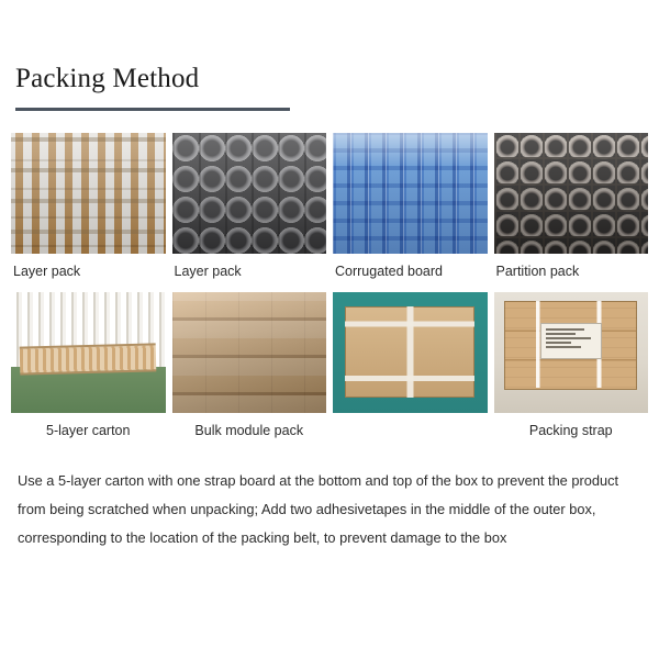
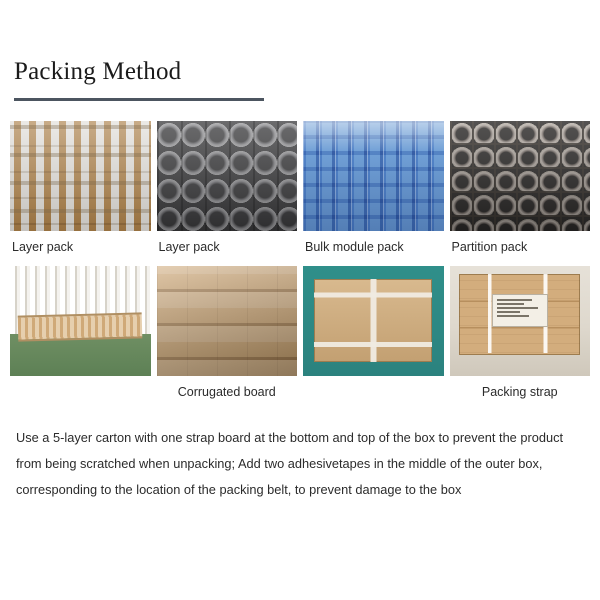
  Packing Method
  Layer pack
  Layer pack
- Corrugated board
+ Bulk module pack
  Partition pack
- 5-layer carton
- Bulk module pack
+ Corrugated board
  Packing strap
  Use a 5-layer carton with one strap board at the bottom and top of the box to prevent the product from being scratched when unpacking; Add two adhesivetapes in the middle of the outer box, corresponding to the location of the packing belt, to prevent damage to the box
